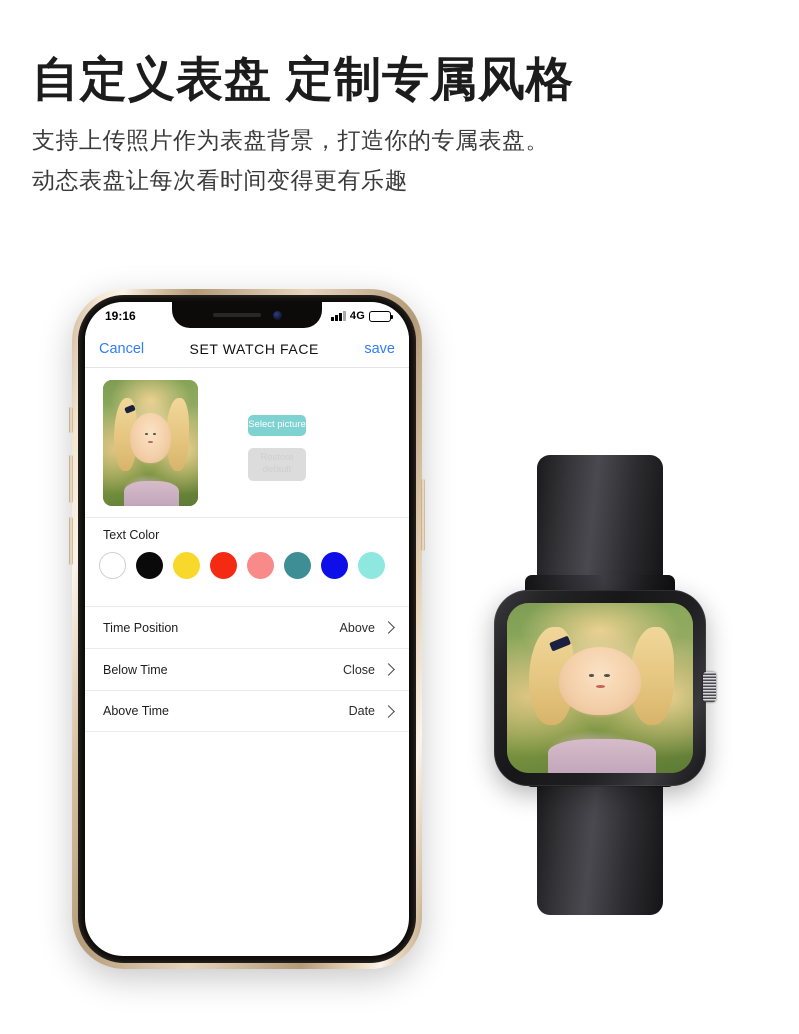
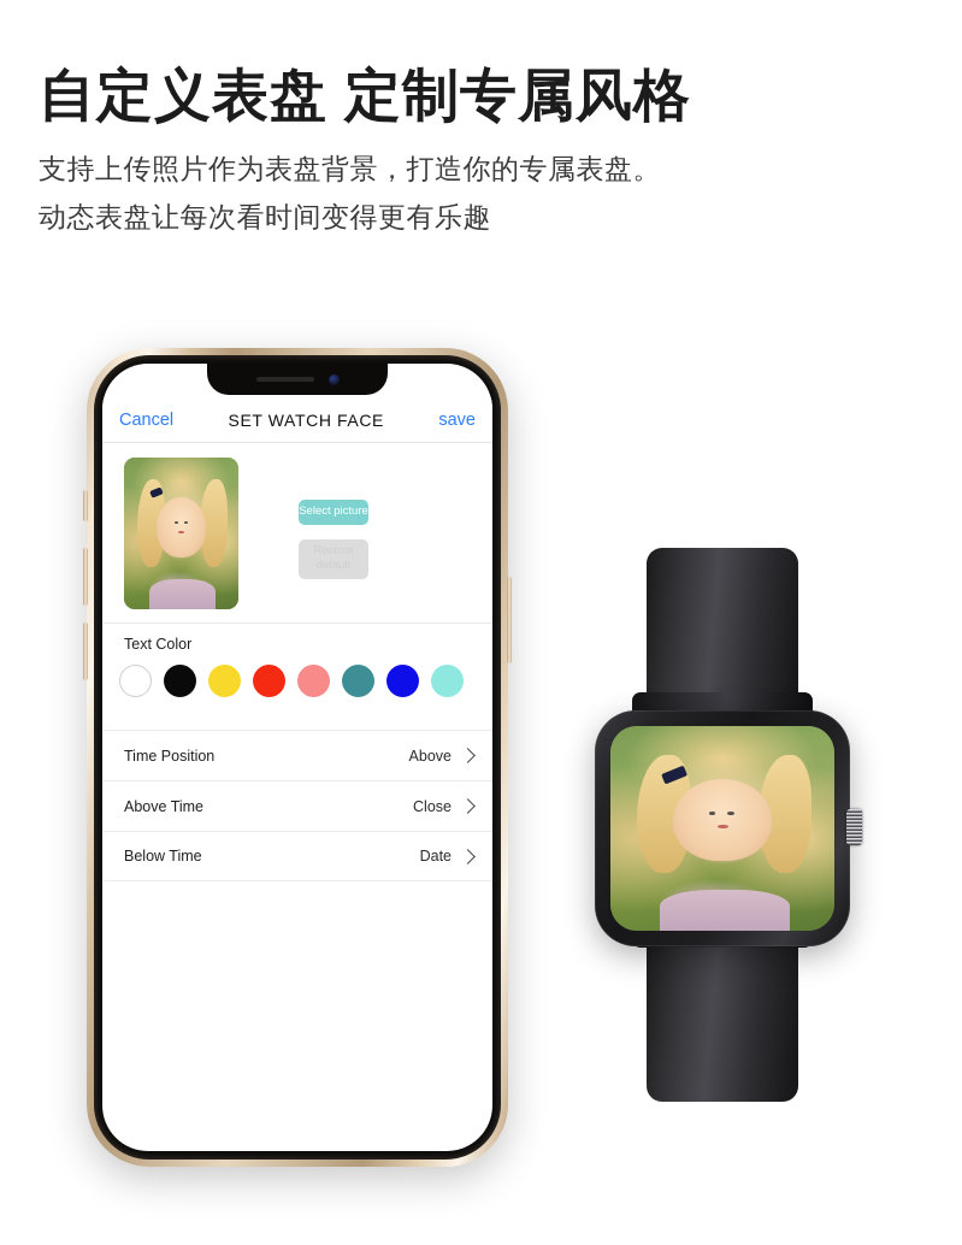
  自定义表盘 定制专属风格
  支持上传照片作为表盘背景，打造你的专属表盘。
  动态表盘让每次看时间变得更有乐趣
- 19:16
- 4G
  Cancel
  SET WATCH FACE
  save
  Select picture
  Text Color
  Time Position
  Above
- Below Time
+ Above Time
  Close
- Above Time
+ Below Time
  Date
